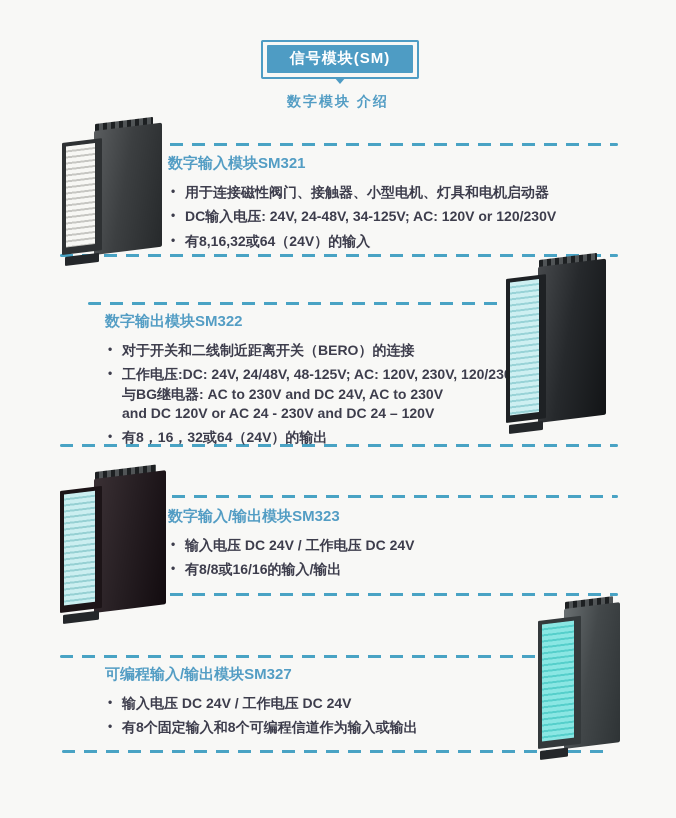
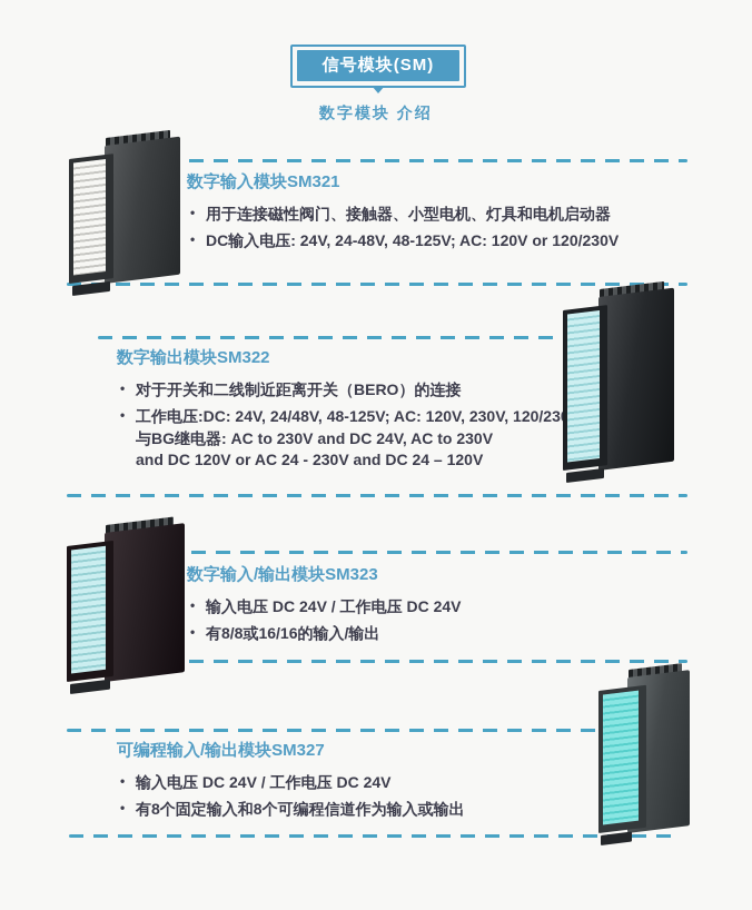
  信号模块(SM)
  数字模块 介绍
  数字输入模块SM321
  用于连接磁性阀门、接触器、小型电机、灯具和电机启动器
- DC输入电压: 24V, 24-48V, 34-125V; AC: 120V or 120/230V
+ DC输入电压: 24V, 24-48V, 48-125V; AC: 120V or 120/230V
- 有8,16,32或64（24V）的输入
  数字输出模块SM322
  对于开关和二线制近距离开关（BERO）的连接
  工作电压:DC: 24V, 24/48V, 48-125V; AC: 120V, 230V, 120/23
  与BG继电器: AC to 230V and DC 24V, AC to 230V
  and DC 120V or AC 24 - 230V and DC 24 – 120V
- 有8，16，32或64（24V）的输出
  数字输入/输出模块SM323
  输入电压 DC 24V / 工作电压 DC 24V
  有8/8或16/16的输入/输出
  可编程输入/输出模块SM327
  输入电压 DC 24V / 工作电压 DC 24V
  有8个固定输入和8个可编程信道作为输入或输出
